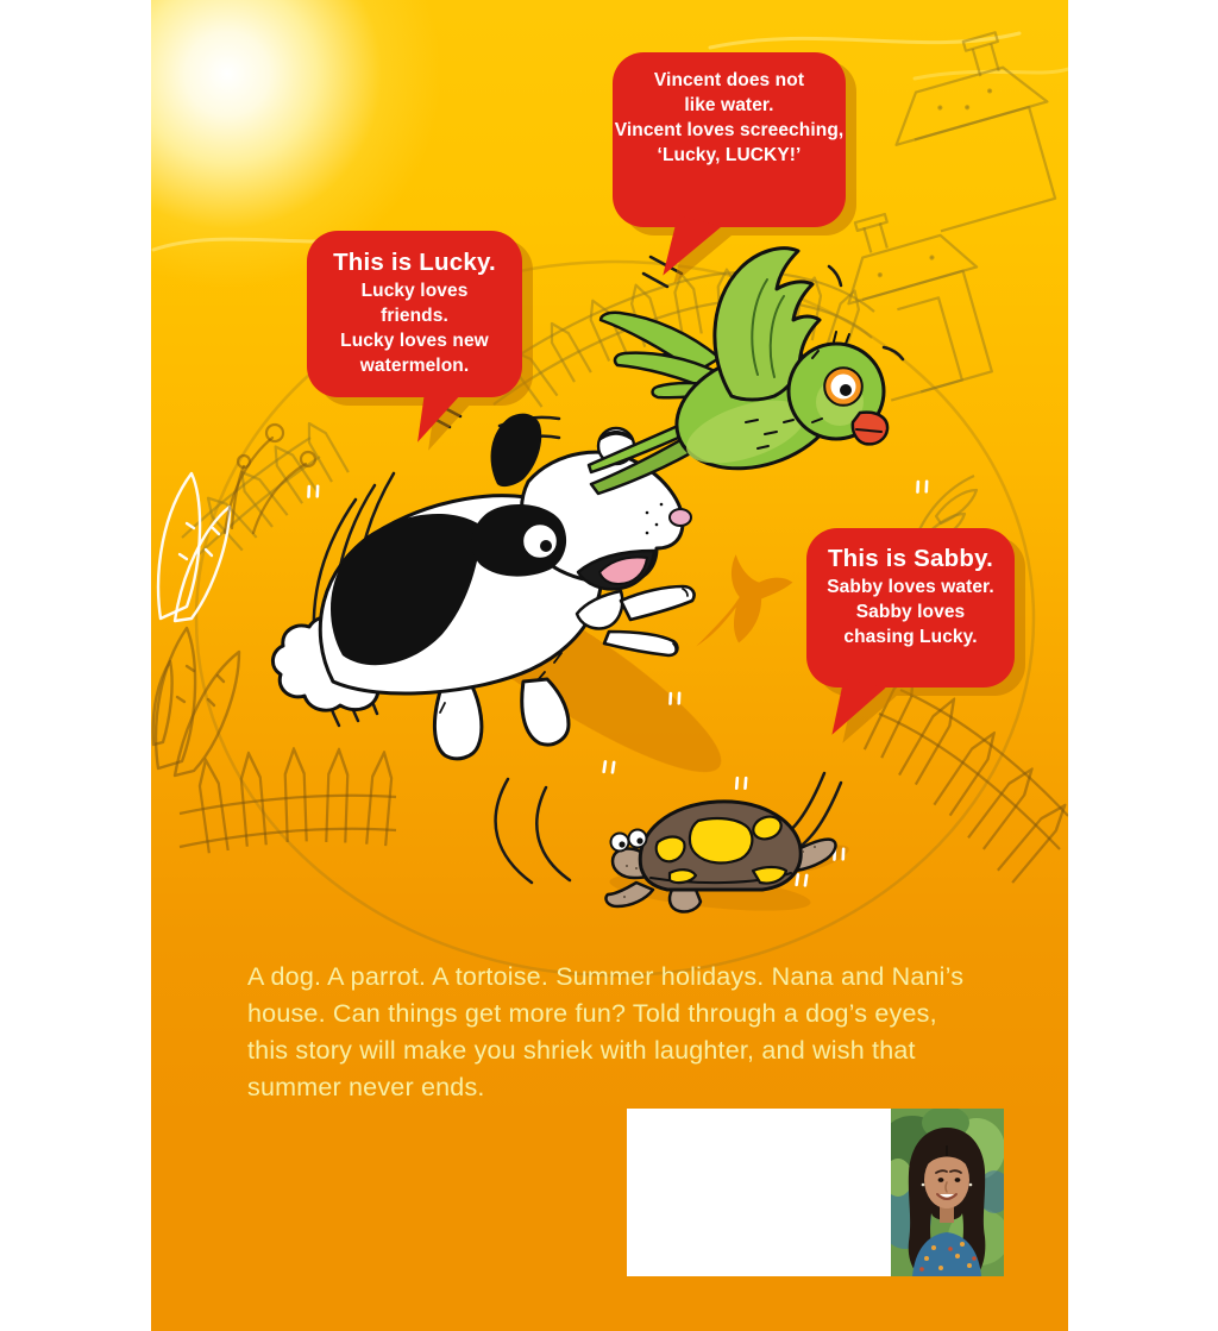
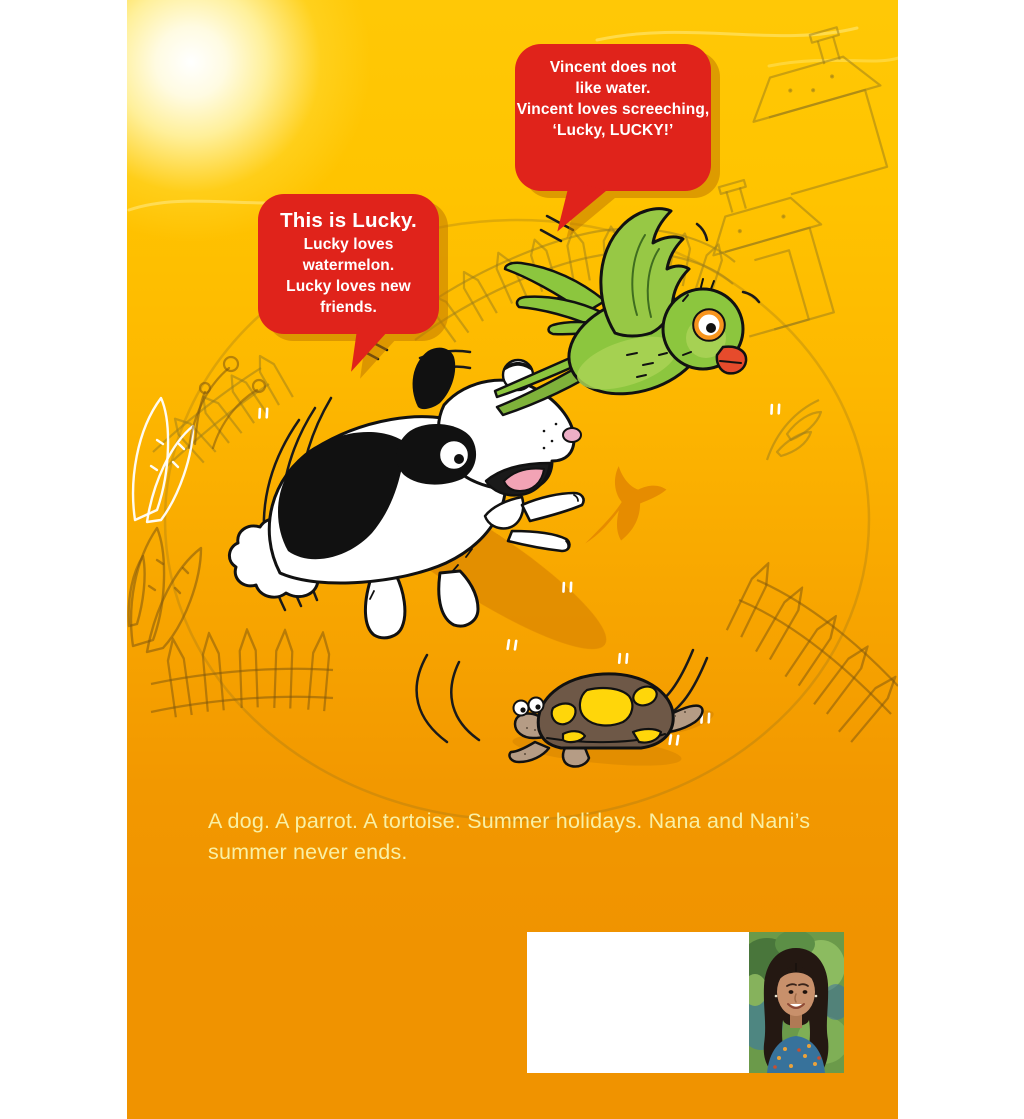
  Vincent does not
  like water.
  Vincent loves screeching,
  ‘Lucky, LUCKY!’
  This is Lucky.
  Lucky loves
- friends.
+ watermelon.
  Lucky loves new
- watermelon.
+ friends.
- This is Sabby.
- Sabby loves water.
- Sabby loves
- chasing Lucky.
  A dog. A parrot. A tortoise. Summer holidays. Nana and Nani’s
- house. Can things get more fun? Told through a dog’s eyes,
- this story will make you shriek with laughter, and wish that
  summer never ends.
